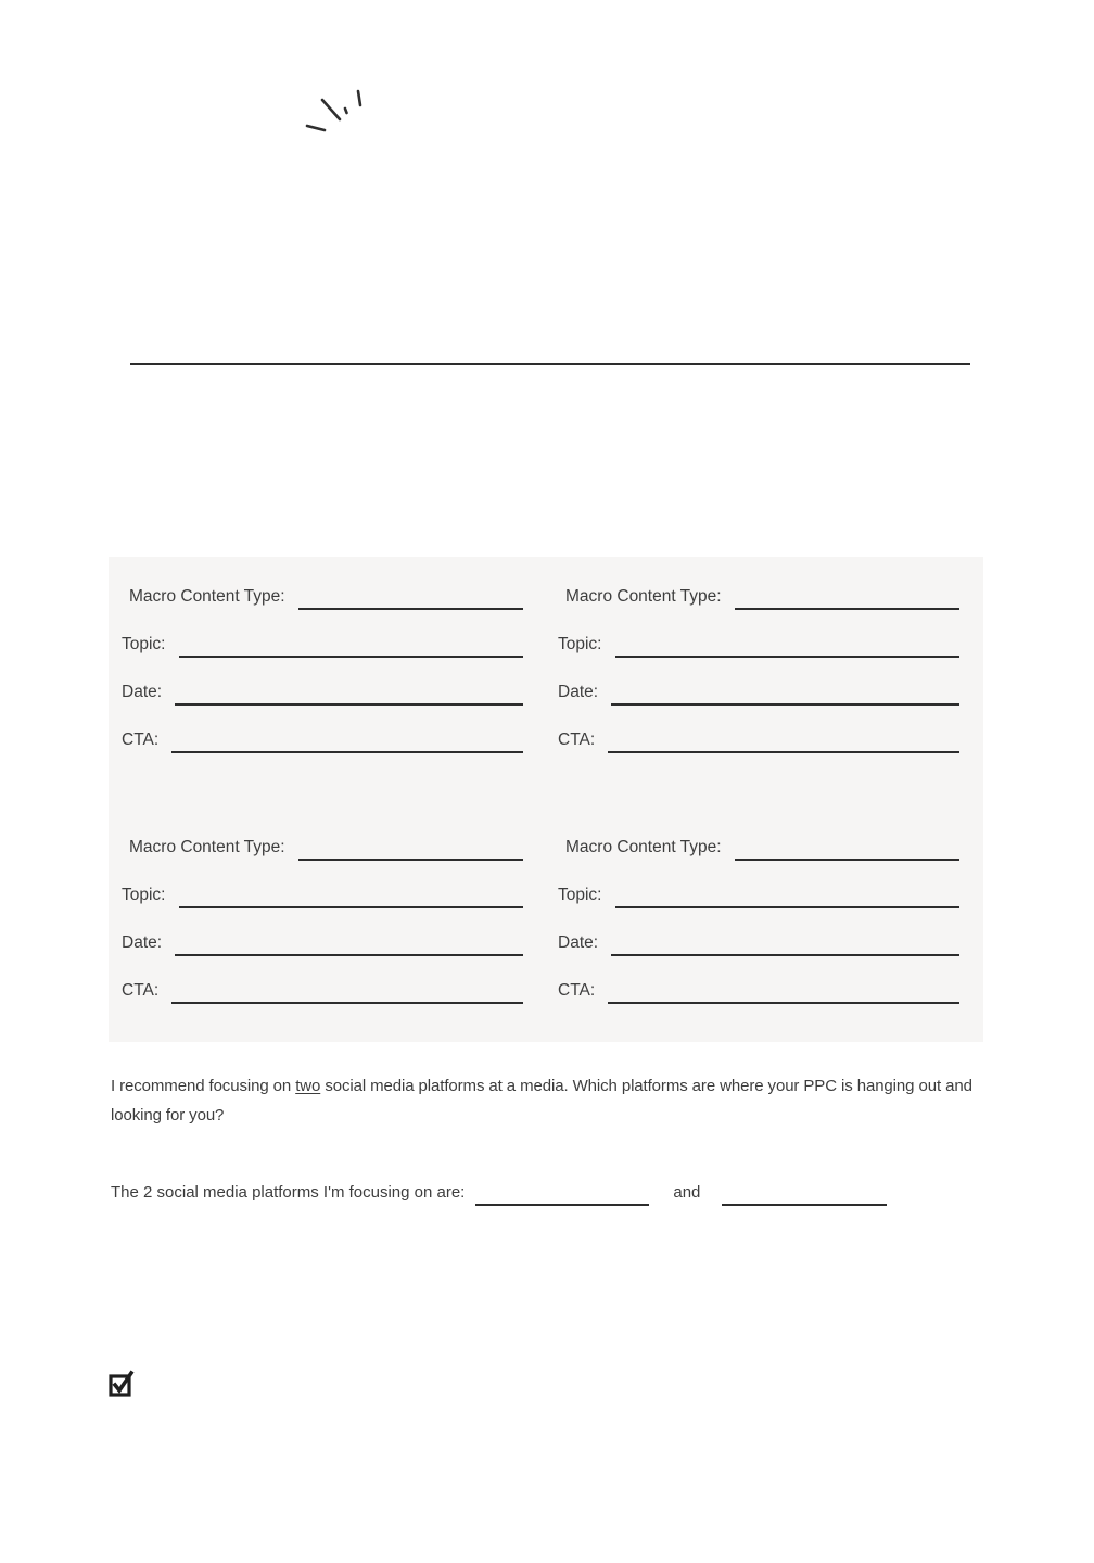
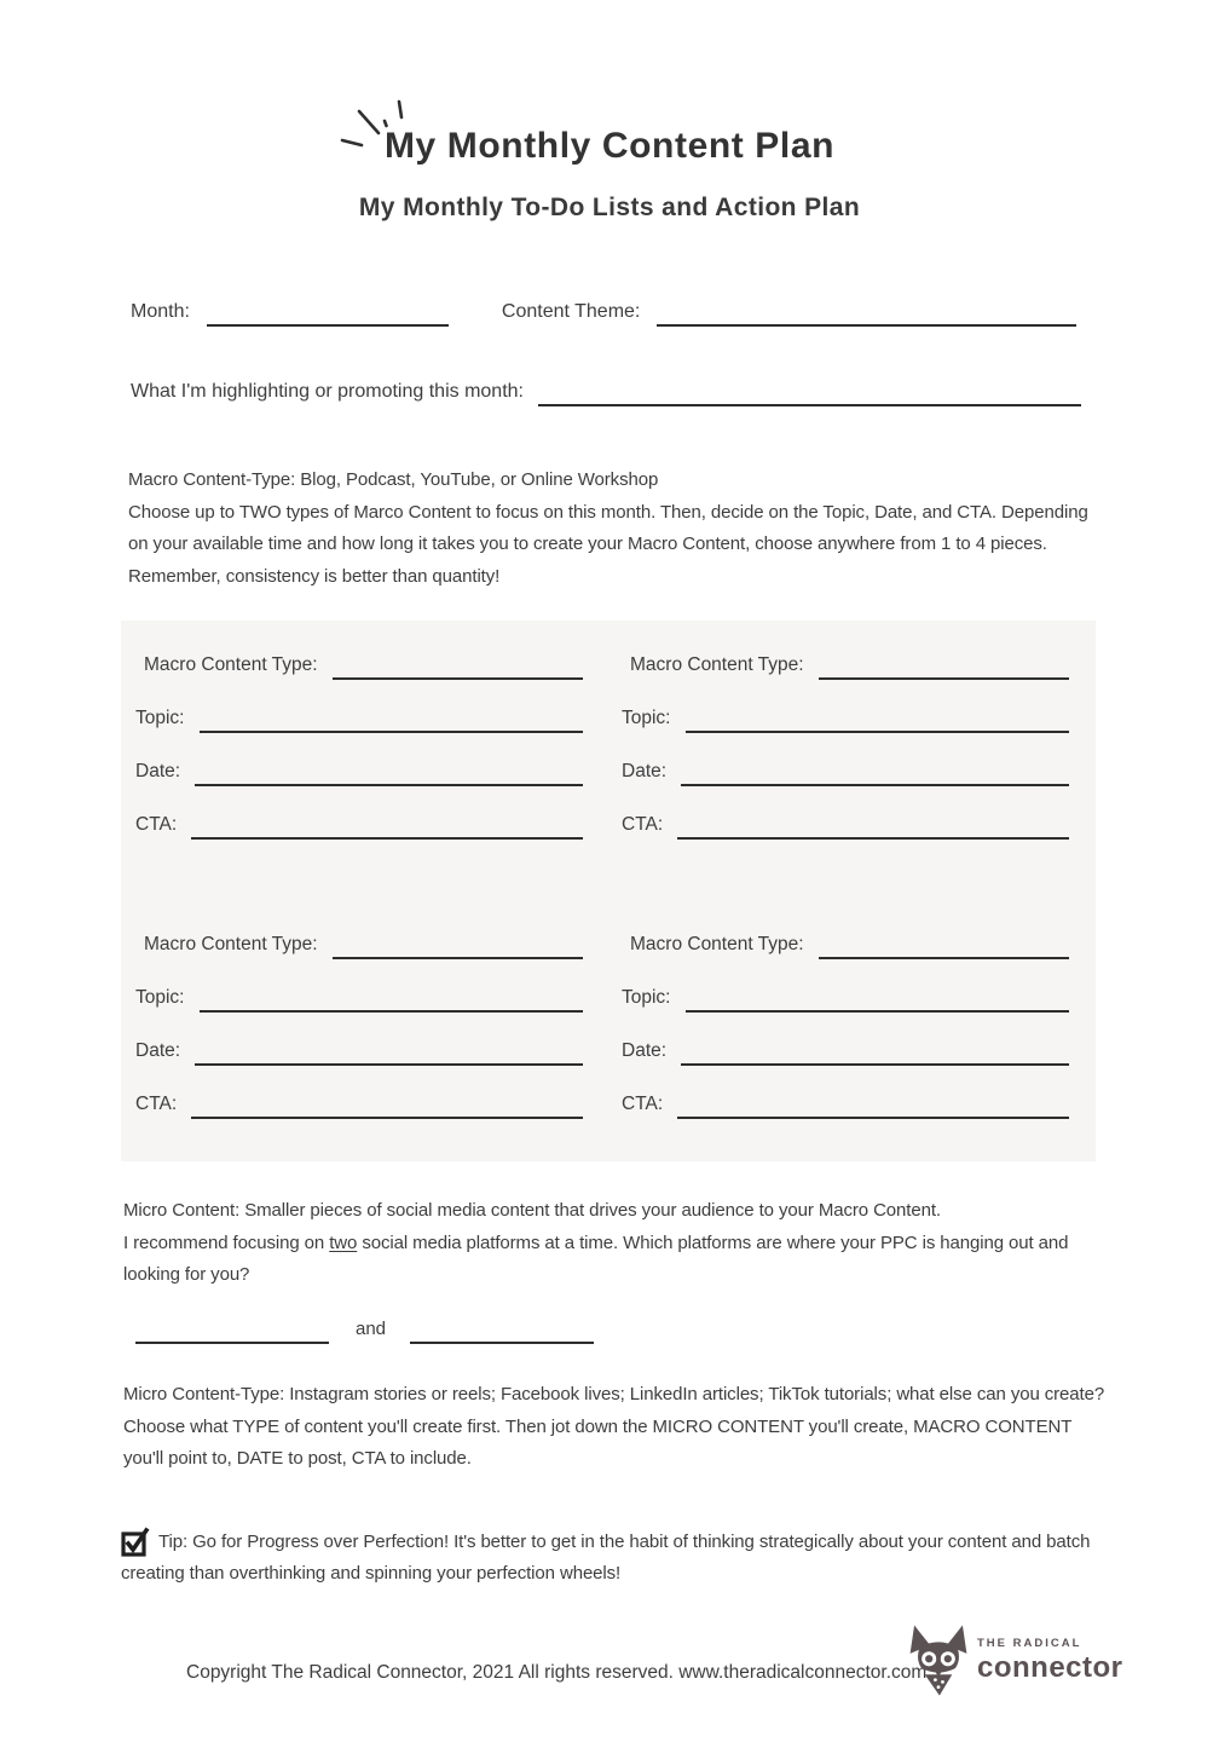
+ My Monthly Content Plan
+ My Monthly To-Do Lists and Action Plan
+ Month:
+ Content Theme:
+ What I'm highlighting or promoting this month:
+ Macro Content-Type: Blog, Podcast, YouTube, or Online Workshop
+ Choose up to TWO types of Marco Content to focus on this month. Then, decide on the Topic, Date, and CTA. Depending on your available time and how long it takes you to create your Macro Content, choose anywhere from 1 to 4 pieces. Remember, consistency is better than quantity!
  Macro Content Type:
  Topic:
  Date:
  CTA:
  Macro Content Type:
  Topic:
  Date:
  CTA:
  Macro Content Type:
  Topic:
  Date:
  CTA:
  Macro Content Type:
  Topic:
  Date:
  CTA:
+ Micro Content: Smaller pieces of social media content that drives your audience to your Macro Content.
- I recommend focusing on two social media platforms at a media. Which platforms are where your PPC is hanging out and looking for you?
+ I recommend focusing on two social media platforms at a time. Which platforms are where your PPC is hanging out and looking for you?
- The 2 social media platforms I'm focusing on are:
  and
+ Micro Content-Type: Instagram stories or reels; Facebook lives; LinkedIn articles; TikTok tutorials; what else can you create?
+ Choose what TYPE of content you'll create first. Then jot down the MICRO CONTENT you'll create, MACRO CONTENT you'll point to, DATE to post, CTA to include.
+ Tip: Go for Progress over Perfection! It's better to get in the habit of thinking strategically about your content and batch creating than overthinking and spinning your perfection wheels!
+ Copyright The Radical Connector, 2021 All rights reserved. www.theradicalconnector.com
+ THE RADICAL
+ connector
